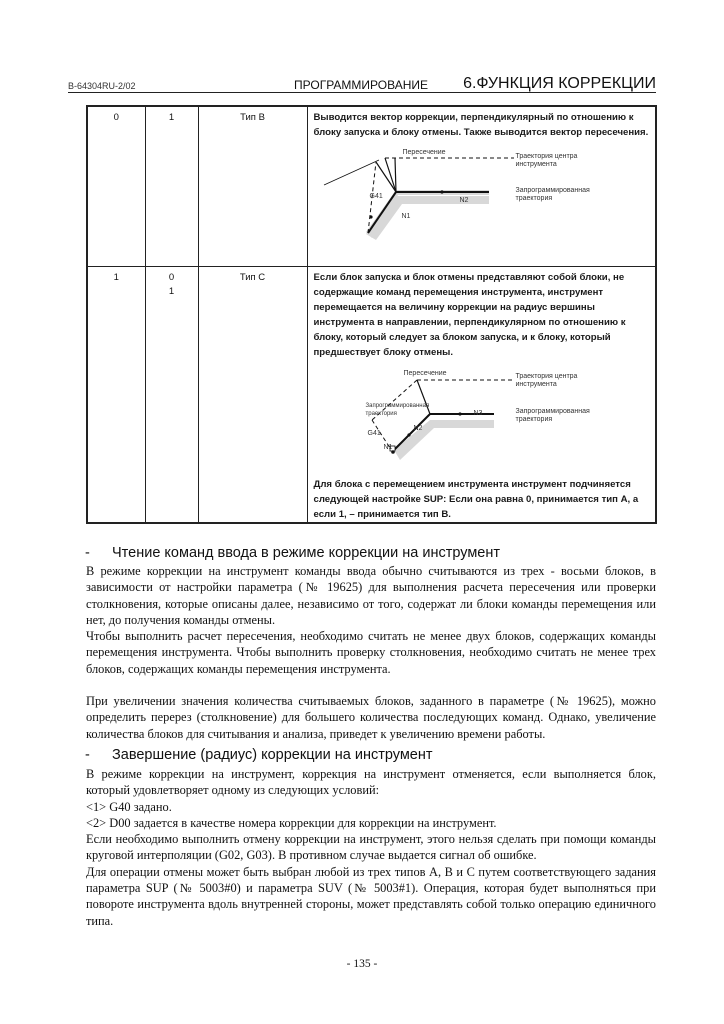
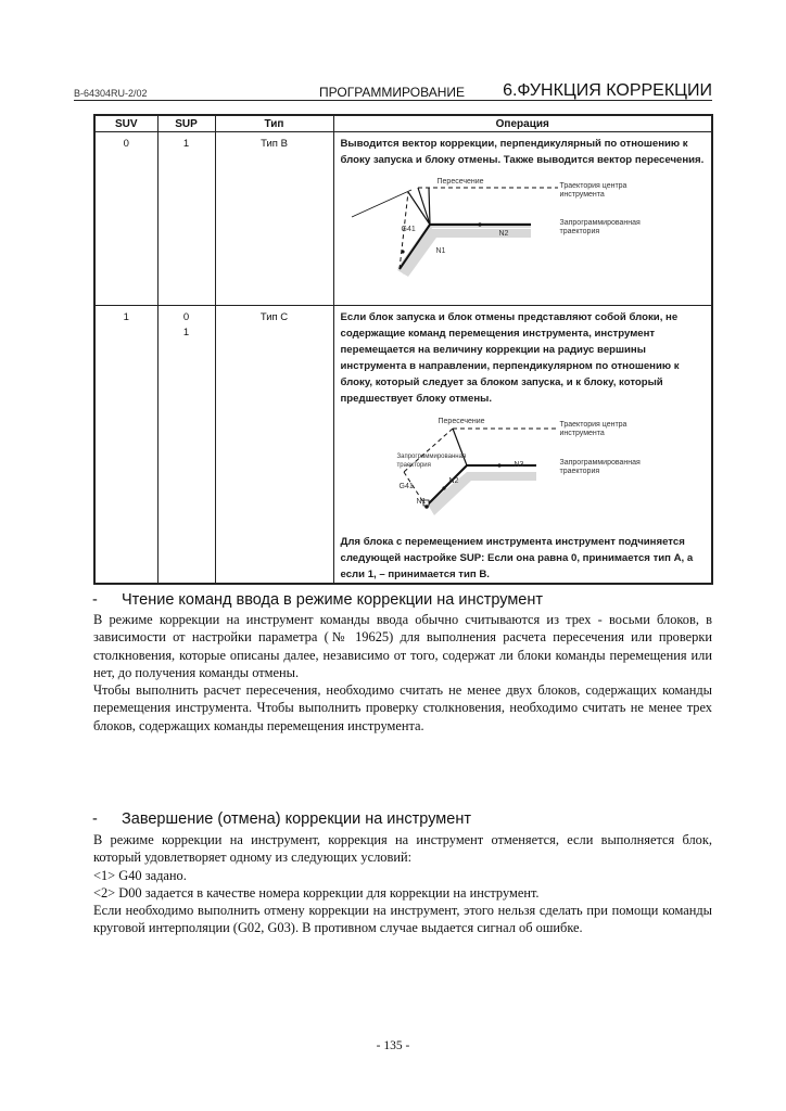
  B-64304RU-2/02
  ПРОГРАММИРОВАНИЕ
  6.ФУНКЦИЯ КОРРЕКЦИИ
+ SUV	SUP	Тип	Операция
  1	0 1	Тип C	Если блок запуска и блок отмены представляют собой блоки, не содержащие команд перемещения инструмента, инструмент перемещается на величину коррекции на радиус вершины инструмента в направлении, перпендикулярном по отношению к блоку, который следует за блоком запуска, и к блоку, который предшествует блоку отмены. Для блока с перемещением инструмента инструмент подчиняется следующей настройке SUP: Если она равна 0, принимается тип A, а если 1, – принимается тип B.
  -
  Чтение команд ввода в режиме коррекции на инструмент
  В режиме коррекции на инструмент команды ввода обычно считываются из трех - восьми блоков, в зависимости от настройки параметра (№ 19625) для выполнения расчета пересечения или проверки столкновения, которые описаны далее, независимо от того, содержат ли блоки команды перемещения или нет, до получения команды отмены.
  Чтобы выполнить расчет пересечения, необходимо считать не менее двух блоков, содержащих команды перемещения инструмента. Чтобы выполнить проверку столкновения, необходимо считать не менее трех блоков, содержащих команды перемещения инструмента.
- При увеличении значения количества считываемых блоков, заданного в параметре (№ 19625), можно определить перерез (столкновение) для большего количества последующих команд. Однако, увеличение количества блоков для считывания и анализа, приведет к увеличению времени работы.
  -
- Завершение (радиус) коррекции на инструмент
+ Завершение (отмена) коррекции на инструмент
  В режиме коррекции на инструмент, коррекция на инструмент отменяется, если выполняется блок, который удовлетворяет одному из следующих условий:
  <1> G40 задано.
  <2> D00 задается в качестве номера коррекции для коррекции на инструмент.
  Если необходимо выполнить отмену коррекции на инструмент, этого нельзя сделать при помощи команды круговой интерполяции (G02, G03). В противном случае выдается сигнал об ошибке.
- Для операции отмены может быть выбран любой из трех типов A, B и C путем соответствующего задания параметра SUP (№ 5003#0) и параметра SUV (№ 5003#1). Операция, которая будет выполняться при повороте инструмента вдоль внутренней стороны, может представлять собой только операцию единичного типа.
  - 135 -
